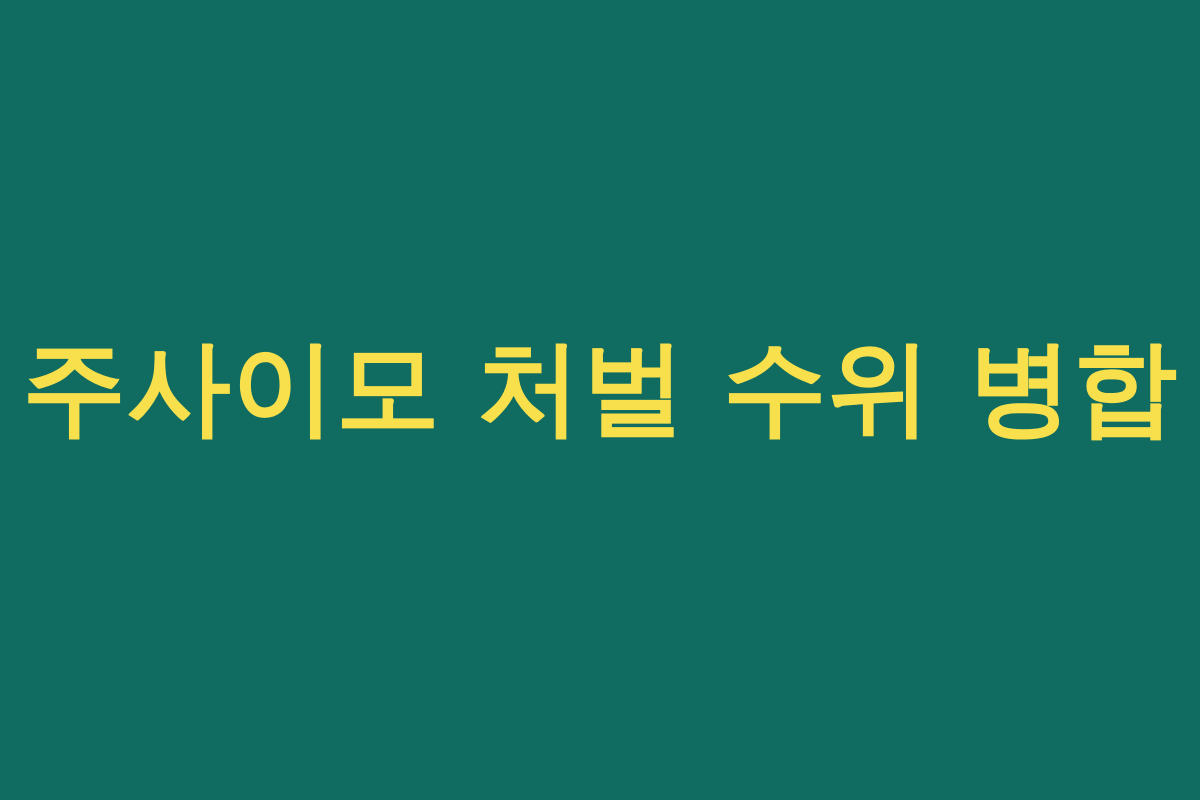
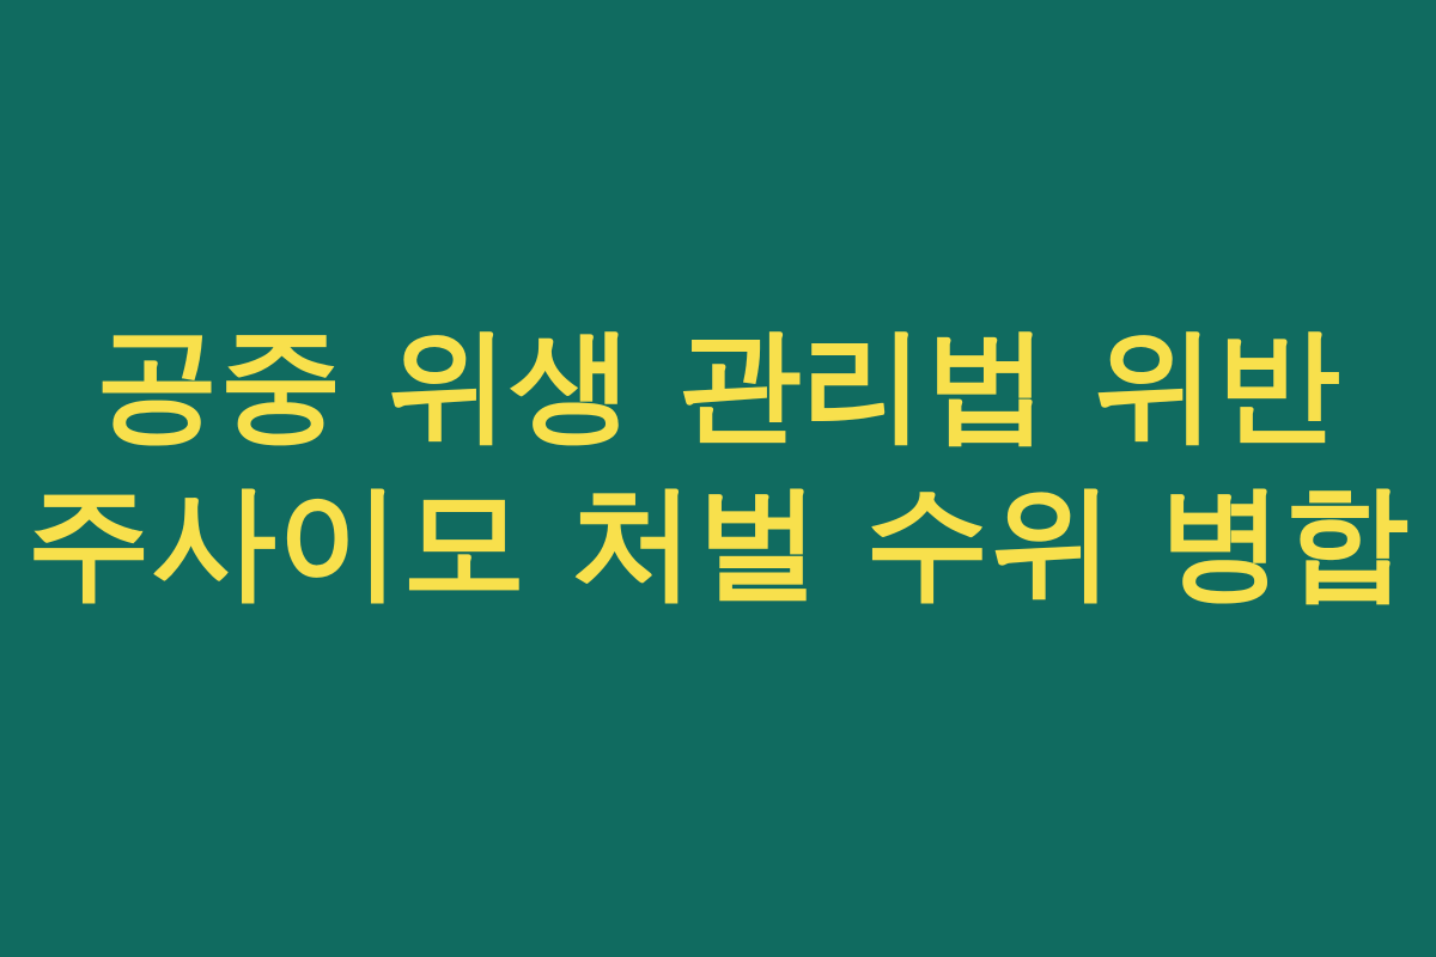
+ 공중 위생 관리법 위반
  주사이모 처벌 수위 병합
